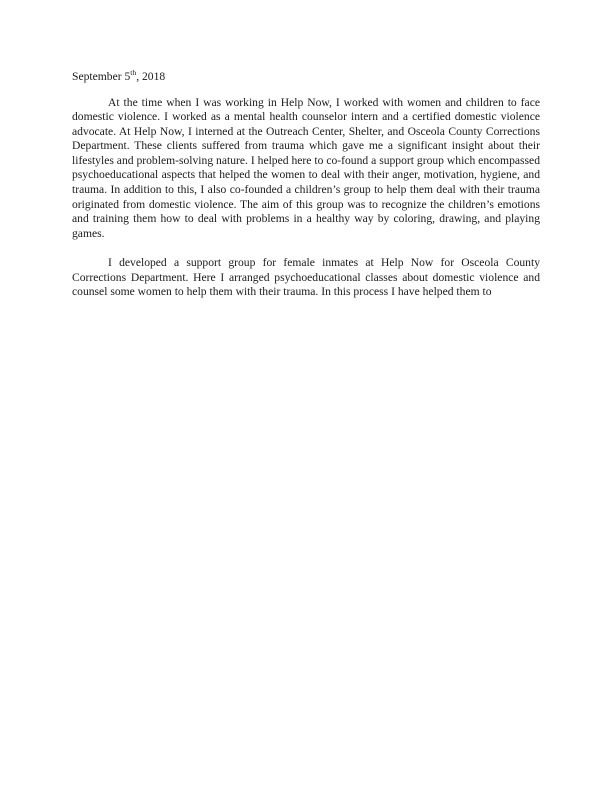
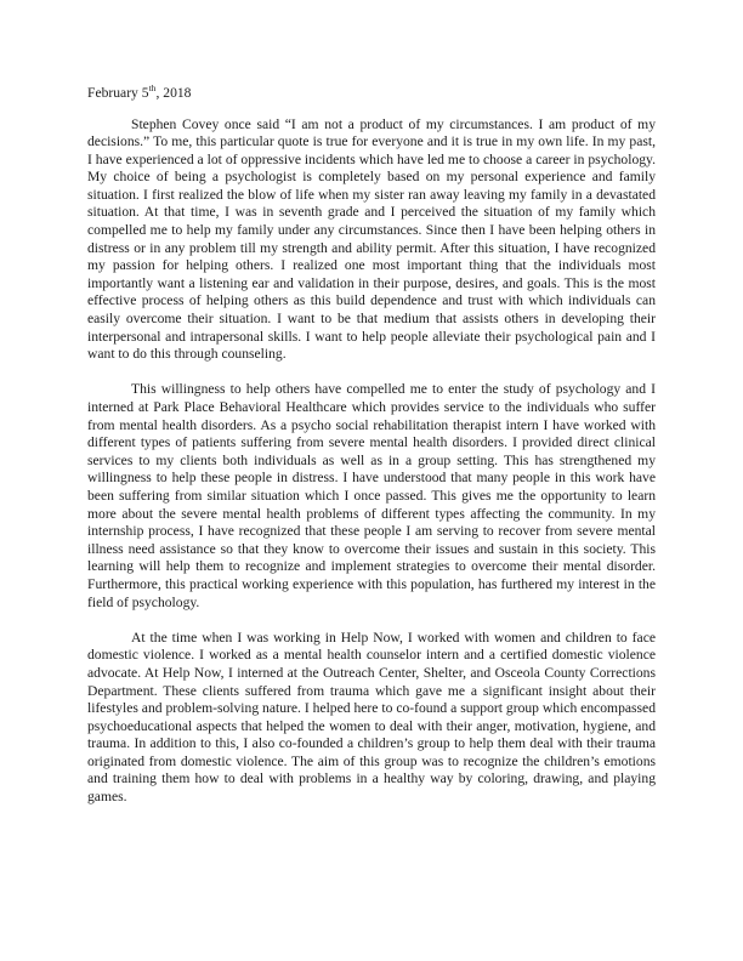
- September 5th, 2018
+ February 5th, 2018
+ Stephen Covey once said “I am not a product of my circumstances. I am product of my decisions.” To me, this particular quote is true for everyone and it is true in my own life. In my past, I have experienced a lot of oppressive incidents which have led me to choose a career in psychology. My choice of being a psychologist is completely based on my personal experience and family situation. I first realized the blow of life when my sister ran away leaving my family in a devastated situation. At that time, I was in seventh grade and I perceived the situation of my family which compelled me to help my family under any circumstances. Since then I have been helping others in distress or in any problem till my strength and ability permit. After this situation, I have recognized my passion for helping others. I realized one most important thing that the individuals most importantly want a listening ear and validation in their purpose, desires, and goals. This is the most effective process of helping others as this build dependence and trust with which individuals can easily overcome their situation. I want to be that medium that assists others in developing their interpersonal and intrapersonal skills. I want to help people alleviate their psychological pain and I want to do this through counseling.
+ This willingness to help others have compelled me to enter the study of psychology and I interned at Park Place Behavioral Healthcare which provides service to the individuals who suffer from mental health disorders. As a psycho social rehabilitation therapist intern I have worked with different types of patients suffering from severe mental health disorders. I provided direct clinical services to my clients both individuals as well as in a group setting. This has strengthened my willingness to help these people in distress. I have understood that many people in this work have been suffering from similar situation which I once passed. This gives me the opportunity to learn more about the severe mental health problems of different types affecting the community. In my internship process, I have recognized that these people I am serving to recover from severe mental illness need assistance so that they know to overcome their issues and sustain in this society. This learning will help them to recognize and implement strategies to overcome their mental disorder. Furthermore, this practical working experience with this population, has furthered my interest in the field of psychology.
  At the time when I was working in Help Now, I worked with women and children to face domestic violence. I worked as a mental health counselor intern and a certified domestic violence advocate. At Help Now, I interned at the Outreach Center, Shelter, and Osceola County Corrections Department. These clients suffered from trauma which gave me a significant insight about their lifestyles and problem-solving nature. I helped here to co-found a support group which encompassed psychoeducational aspects that helped the women to deal with their anger, motivation, hygiene, and trauma. In addition to this, I also co-founded a children’s group to help them deal with their trauma originated from domestic violence. The aim of this group was to recognize the children’s emotions and training them how to deal with problems in a healthy way by coloring, drawing, and playing games.
- I developed a support group for female inmates at Help Now for Osceola County Corrections Department. Here I arranged psychoeducational classes about domestic violence and counsel some women to help them with their trauma. In this process I have helped them to
